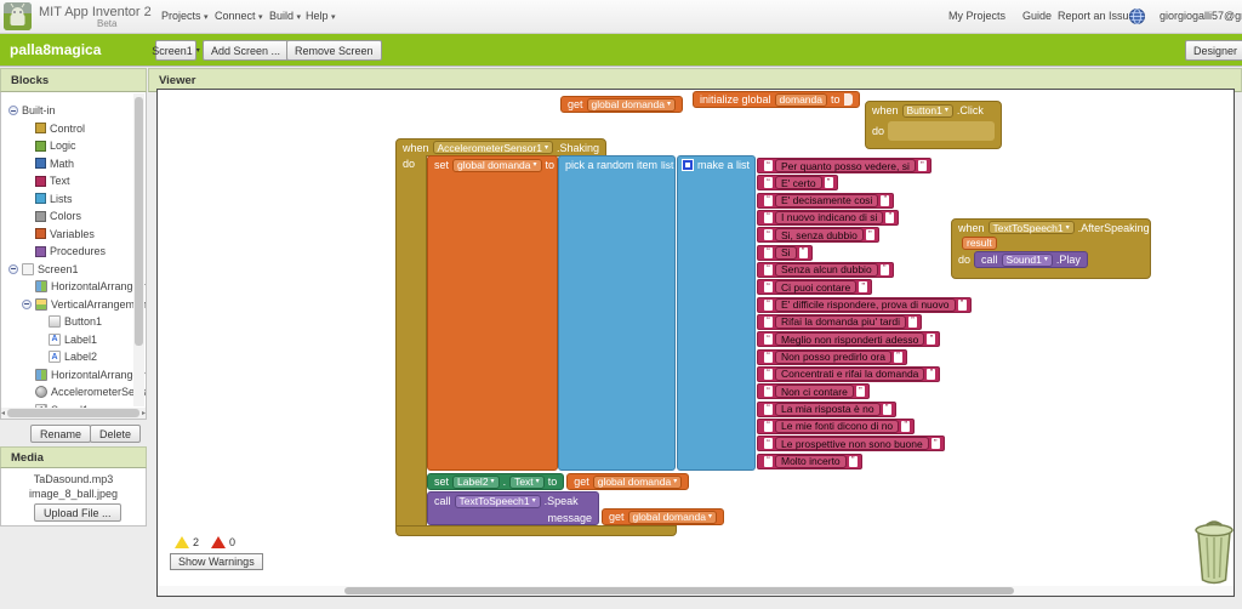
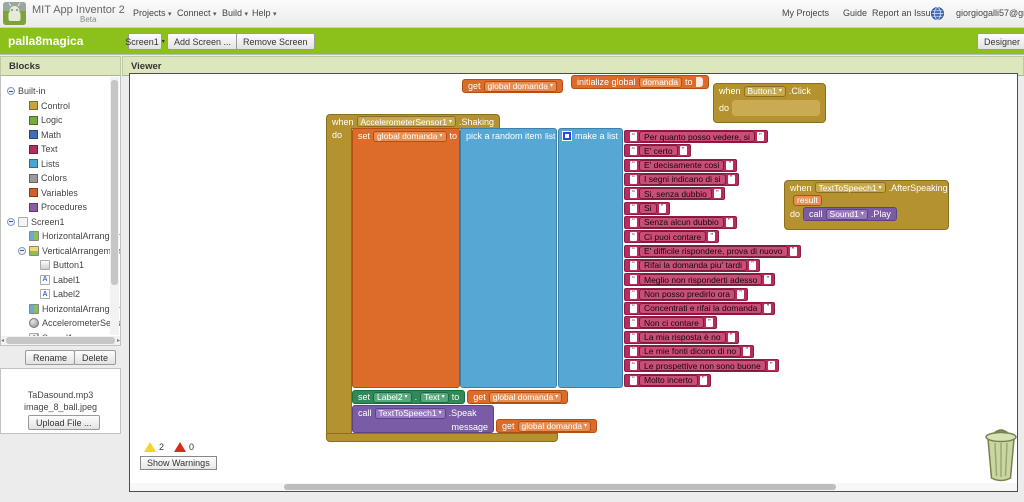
  MIT App Inventor 2
  Beta
  Projects
  Connect
  Build
  Help
  My Projects
  Guide
  Report an Issu
  giorgiogalli57@g
  palla8magica
  Screen1
  Add Screen ...
  Remove Screen
  Designer
  Blocks
  Built-in
  Control
  Logic
  Math
  Text
  Lists
  Colors
  Variables
  Procedures
  Screen1
  HorizontalArrang
  VerticalArrangem
  Button1
  Label1
  Label2
  HorizontalArrang
  AccelerometerSe
  Rename
  Delete
- Media
  TaDasound.mp3
  image_8_ball.jpeg
  Upload File ...
  Viewer
  get
  global domanda
  initialize global
  domanda
  to
  when
  Button1
  .Click
  do
  when
  AccelerometerSensor1
  .Shaking
  do
  set
  global domanda
  to
  pick a random item
  list
  make a list
  “
  Per quanto posso vedere, si
  ”
  “
  E' certo
  ”
  “
  E' decisamente cosi
  ”
  “
- I nuovo indicano di si
+ I segni indicano di si
  ”
  “
  Si, senza dubbio
  ”
  “
  Si
  ”
  “
  Senza alcun dubbio
  ”
  “
  Ci puoi contare
  ”
  “
  E' difficile rispondere, prova di nuovo
  ”
  “
  Rifai la domanda piu' tardi
  ”
  “
  Meglio non risponderti adesso
  ”
  “
  Non posso predirlo ora
  ”
  “
  Concentrati e rifai la domanda
  ”
  “
  Non ci contare
  ”
  “
  La mia risposta è no
  ”
  “
  Le mie fonti dicono di no
  ”
  “
  Le prospettive non sono buone
  ”
  “
  Molto incerto
  ”
  set
  Label2
  .
  Text
  to
  get
  global domanda
  call
  TextToSpeech1
  .Speak
  message
  get
  global domanda
  when
  TextToSpeech1
  .AfterSpeaking
  result
  do
  call
  Sound1
  .Play
  2
  0
  Show Warnings
